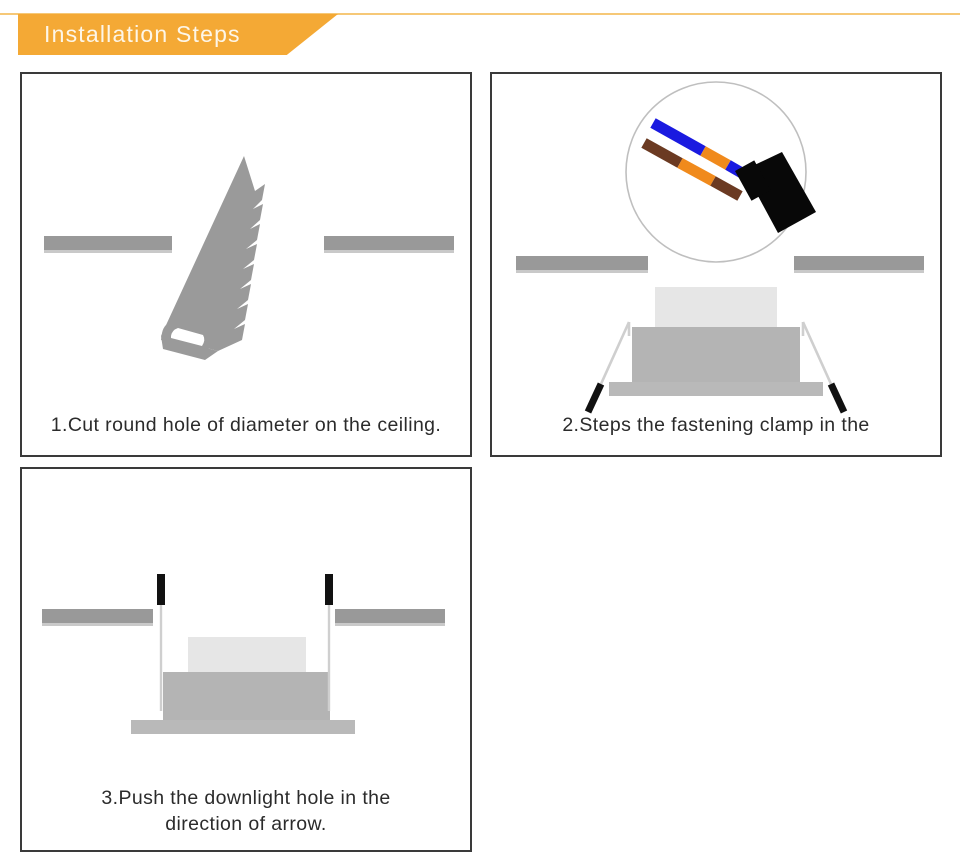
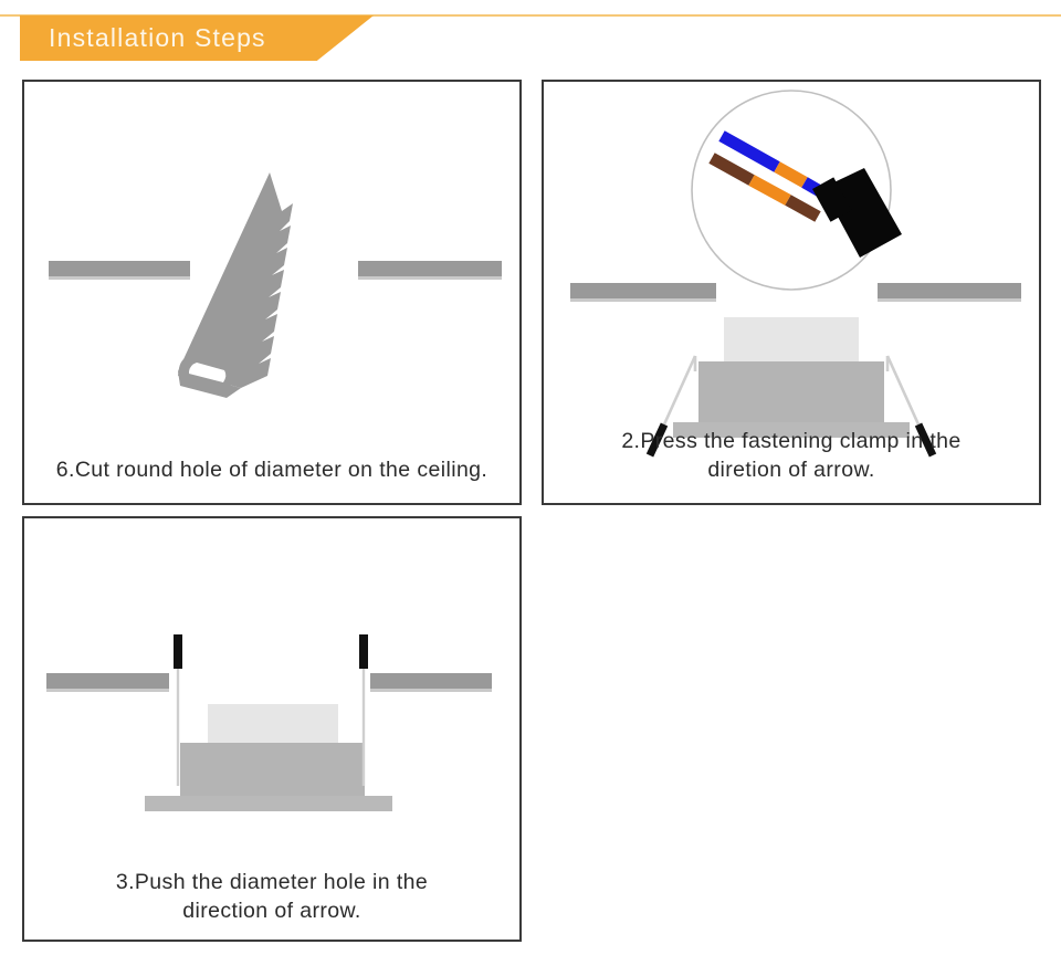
  Installation Steps
- 1.Cut round hole of diameter on the ceiling.
+ 6.Cut round hole of diameter on the ceiling.
- 2.Steps the fastening clamp in the
+ 2.Press the fastening clamp in the
+ diretion of arrow.
- 3.Push the downlight hole in the
+ 3.Push the diameter hole in the
  direction of arrow.
